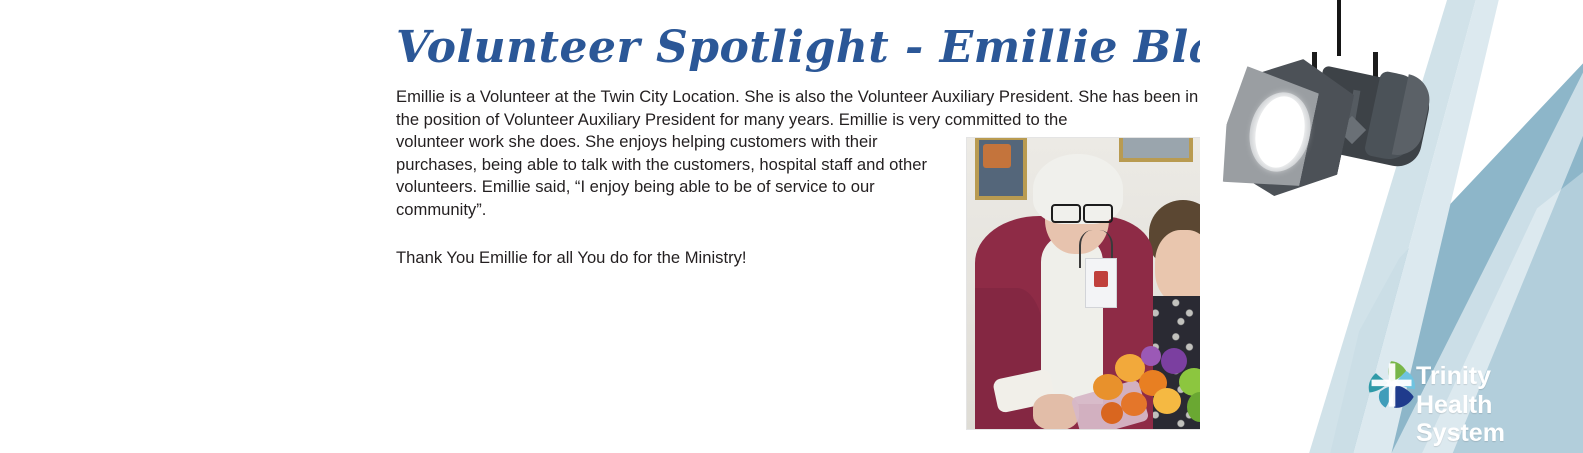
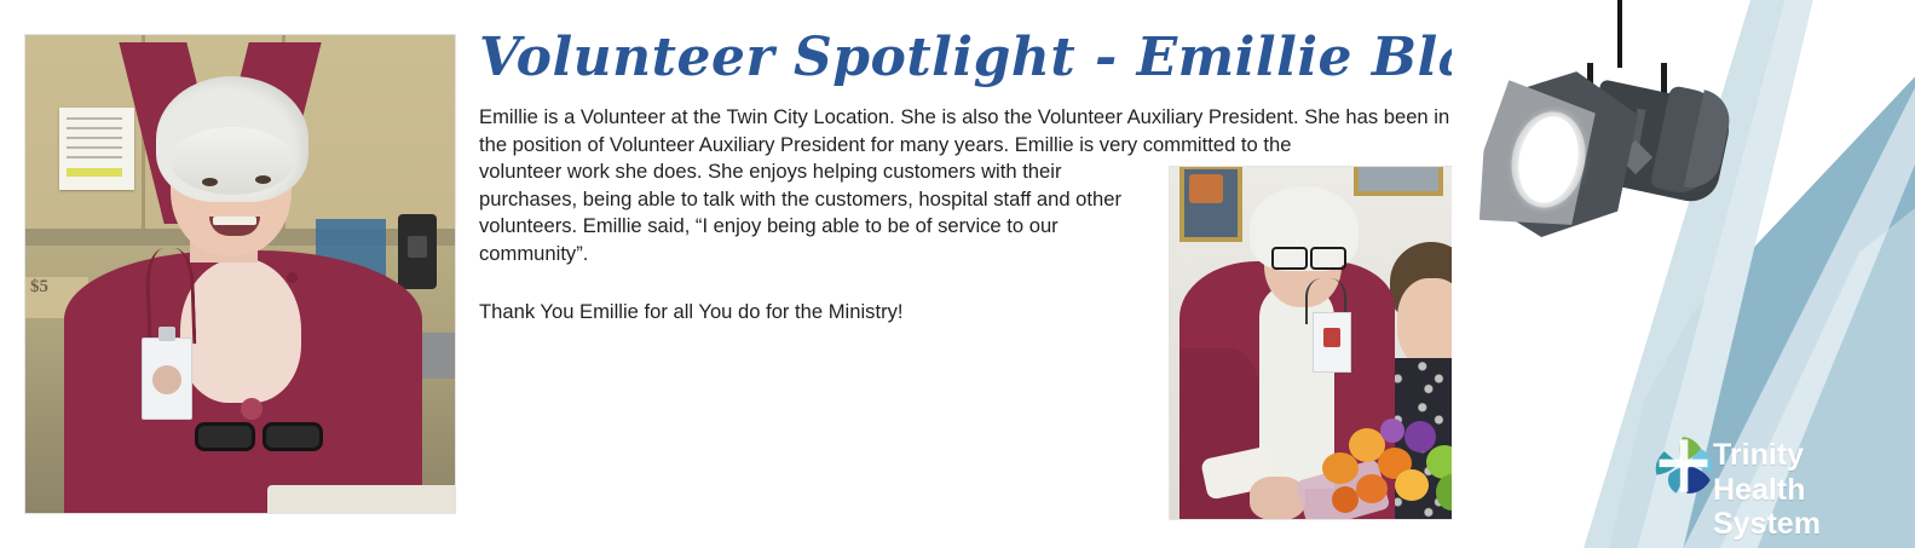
+ $5
  Volunteer Spotlight - Emillie Bl
  Emillie is a Volunteer at the Twin City Location. She is also the Volunteer Auxiliary President. She has been in the position of Volunteer Auxiliary President for many years. Emillie is very committed to the
  volunteer work she does. She enjoys helping customers with their purchases, being able to talk with the customers, hospital staff and other volunteers. Emillie said, “I enjoy being able to be of service to our community”.
  Thank You Emillie for all You do for the Ministry!
  Trinity Health
  System
